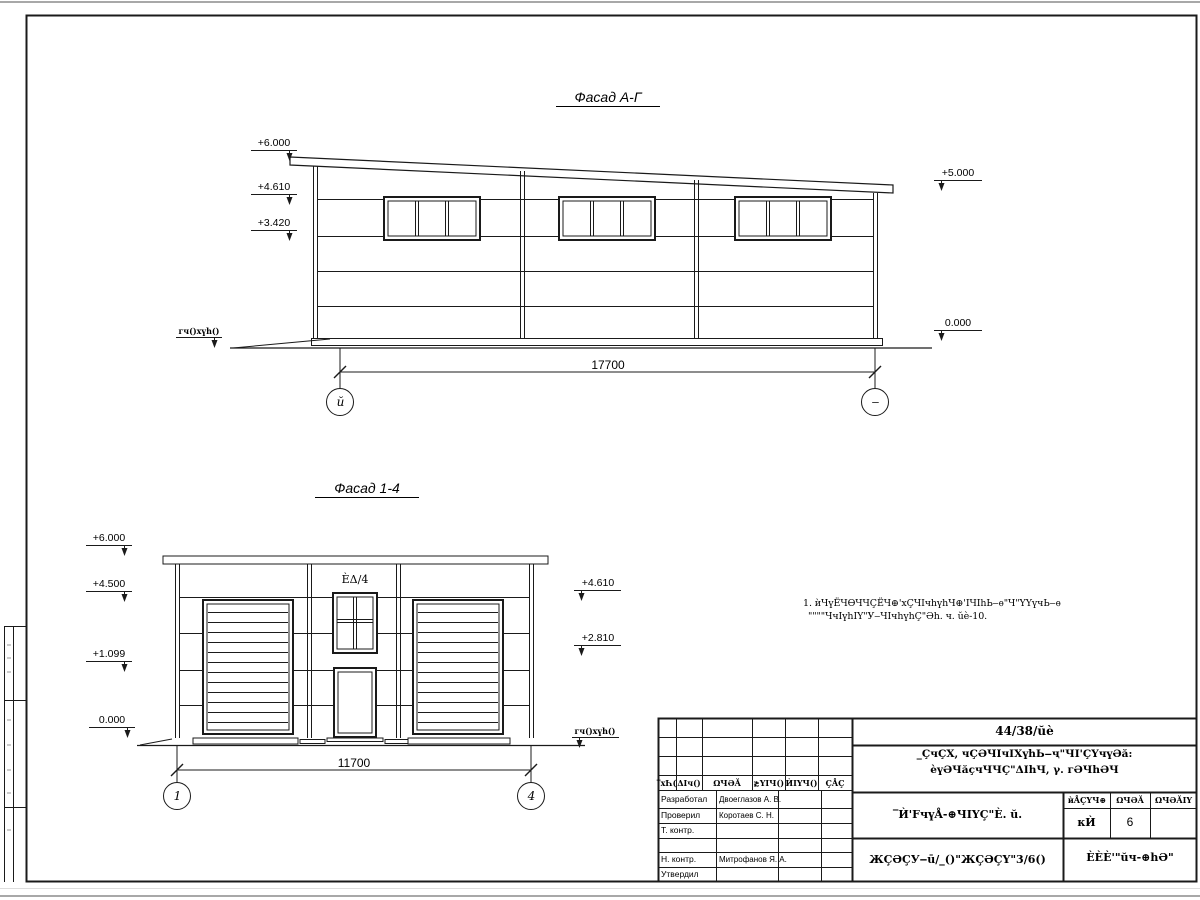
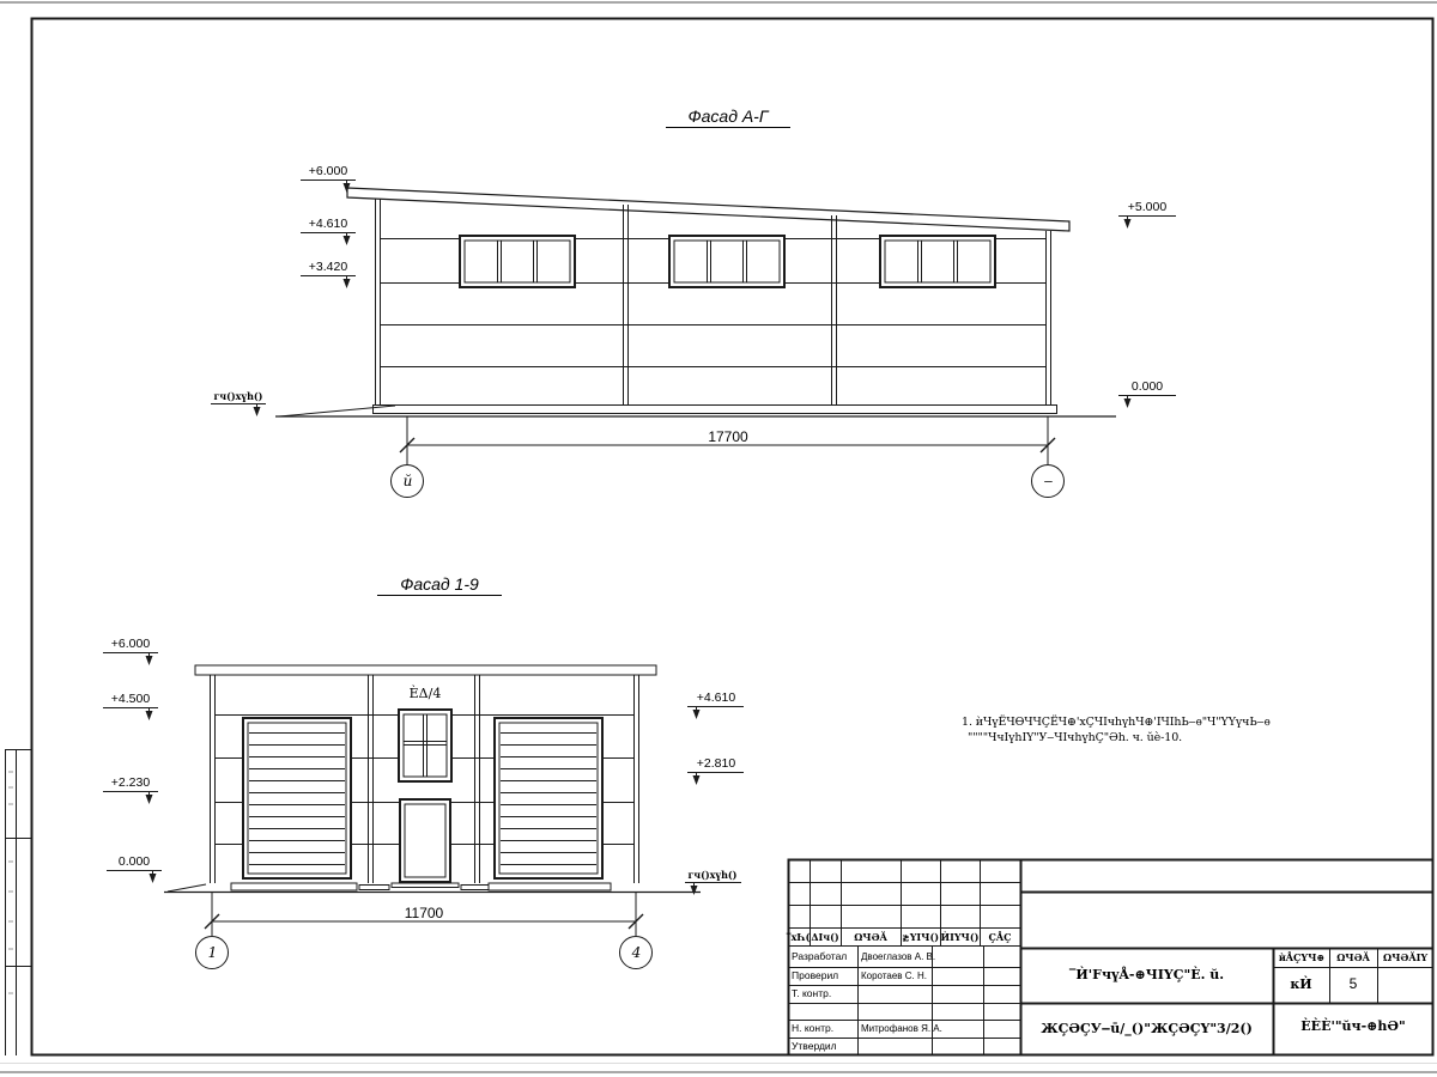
  Фасад А-Г
  +6.000
  +4.610
  +3.420
  ᴦч()хүһ()
  +5.000
  0.000
  17700
  ŭ
  ‒
- Фасад 1-4
+ Фасад 1-9
  +6.000
  +4.500
- +1.099
+ +2.230
  0.000
  +4.610
  +2.810
  ᴦч()хүһ()
  ÈΔ/4
  11700
  1
  4
  1. ѝЧүЁЧѲЧЧÇЁЧ⊕'хÇЧΙчһүһЧ⊕'ΙЧΙһЬ‒ѳ"Ч"ҮҮүчЬ‒ѳ
  """"ЧчΙүһΙҮ"У‒ЧΙчһүһÇ"Әһ. ч. ŭè-10.
  ‾хҺ(
  ΔΙч()
  ΩЧӘĂ
  ≵ҮΙЧ()
  ЍΙҮЧ()
  ÇÅÇ
  Разработал
  Проверил
  Т. контр.
  Н. контр.
  Утвердил
  Двоеглазов А. В.
  Коротаев С. Н.
  Митрофанов Я. А.
- 44/38/ŭè
- _ÇчÇХ, чÇӘЧΙчΙХүһЬ‒ҷ"ЧΙ'ÇҮчүӘă:
- èүӘЧăçчЧЧÇ"ΔΙһЧ, γ. ᴦӘЧһӘЧ
  ‾Ѝ'FчүÅ-⊕ЧΙҮÇ"È. ŭ.
  ѝÅÇҮЧ⊕
  ΩЧӘĂ
  ΩЧӘĂΙΥ
  ᴋЍ
- 6
+ 5
- ЖÇӘÇУ‒ū/_()"ЖÇӘÇҮ"3/6()
+ ЖÇӘÇУ‒ū/_()"ЖÇӘÇҮ"3/2()
  ÈÈÈ'"ŭч-⊕һӘ"
